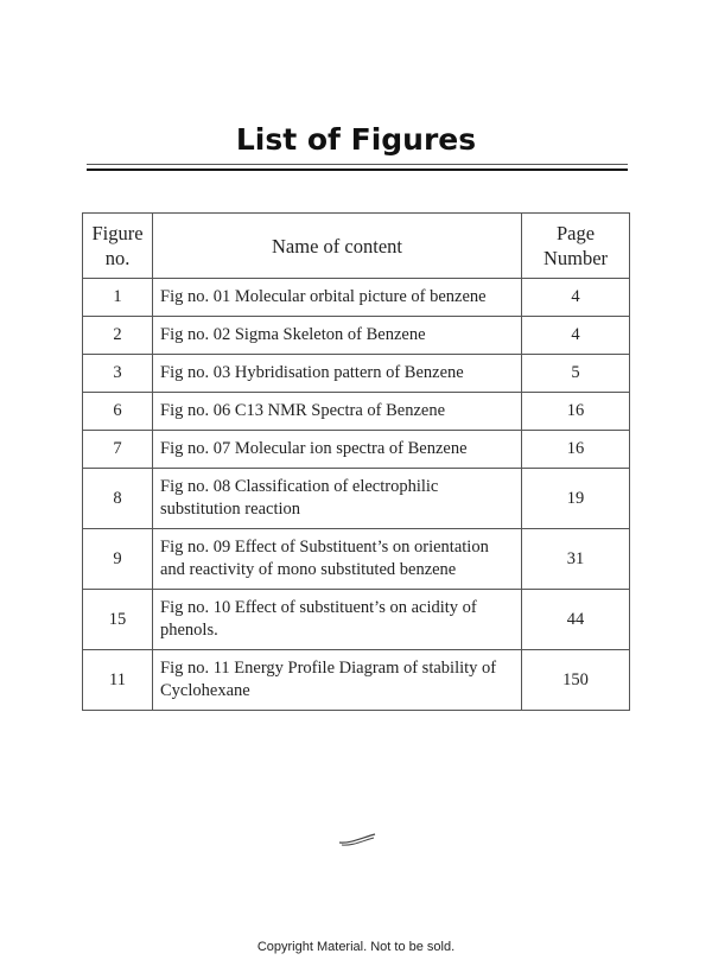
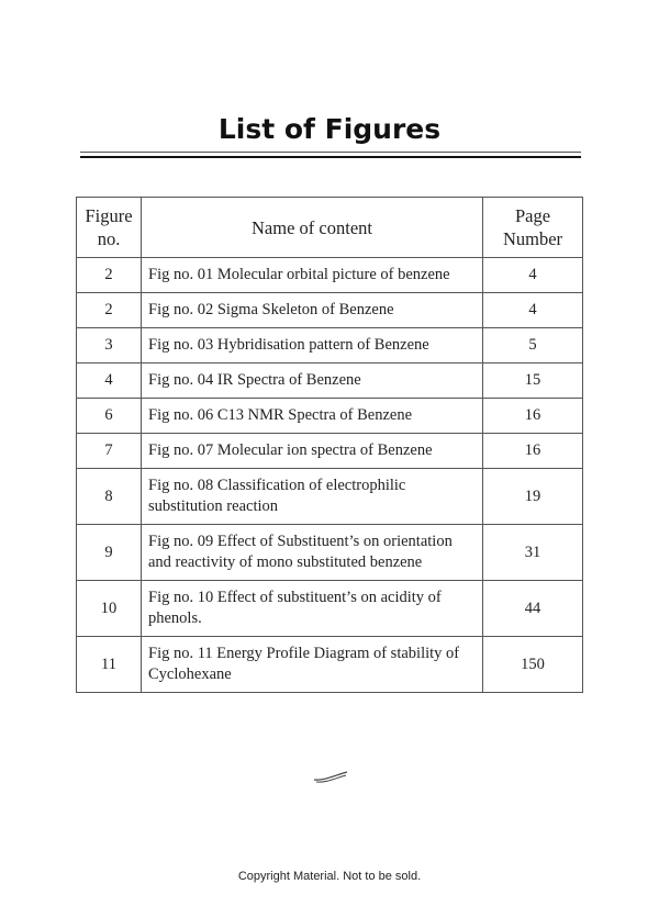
  List of Figures
  Figure no.	Name of content	Page Number
- 1	Fig no. 01 Molecular orbital picture of benzene	4
+ 2	Fig no. 01 Molecular orbital picture of benzene	4
  2	Fig no. 02 Sigma Skeleton of Benzene	4
  3	Fig no. 03 Hybridisation pattern of Benzene	5
+ 4	Fig no. 04 IR Spectra of Benzene	15
  6	Fig no. 06 C13 NMR Spectra of Benzene	16
  7	Fig no. 07 Molecular ion spectra of Benzene	16
  8	Fig no. 08 Classification of electrophilic substitution reaction	19
  9	Fig no. 09 Effect of Substituent’s on orientation and reactivity of mono substituted benzene	31
- 15	Fig no. 10 Effect of substituent’s on acidity of phenols.	44
+ 10	Fig no. 10 Effect of substituent’s on acidity of phenols.	44
  11	Fig no. 11 Energy Profile Diagram of stability of Cyclohexane	150
  Copyright Material. Not to be sold.
